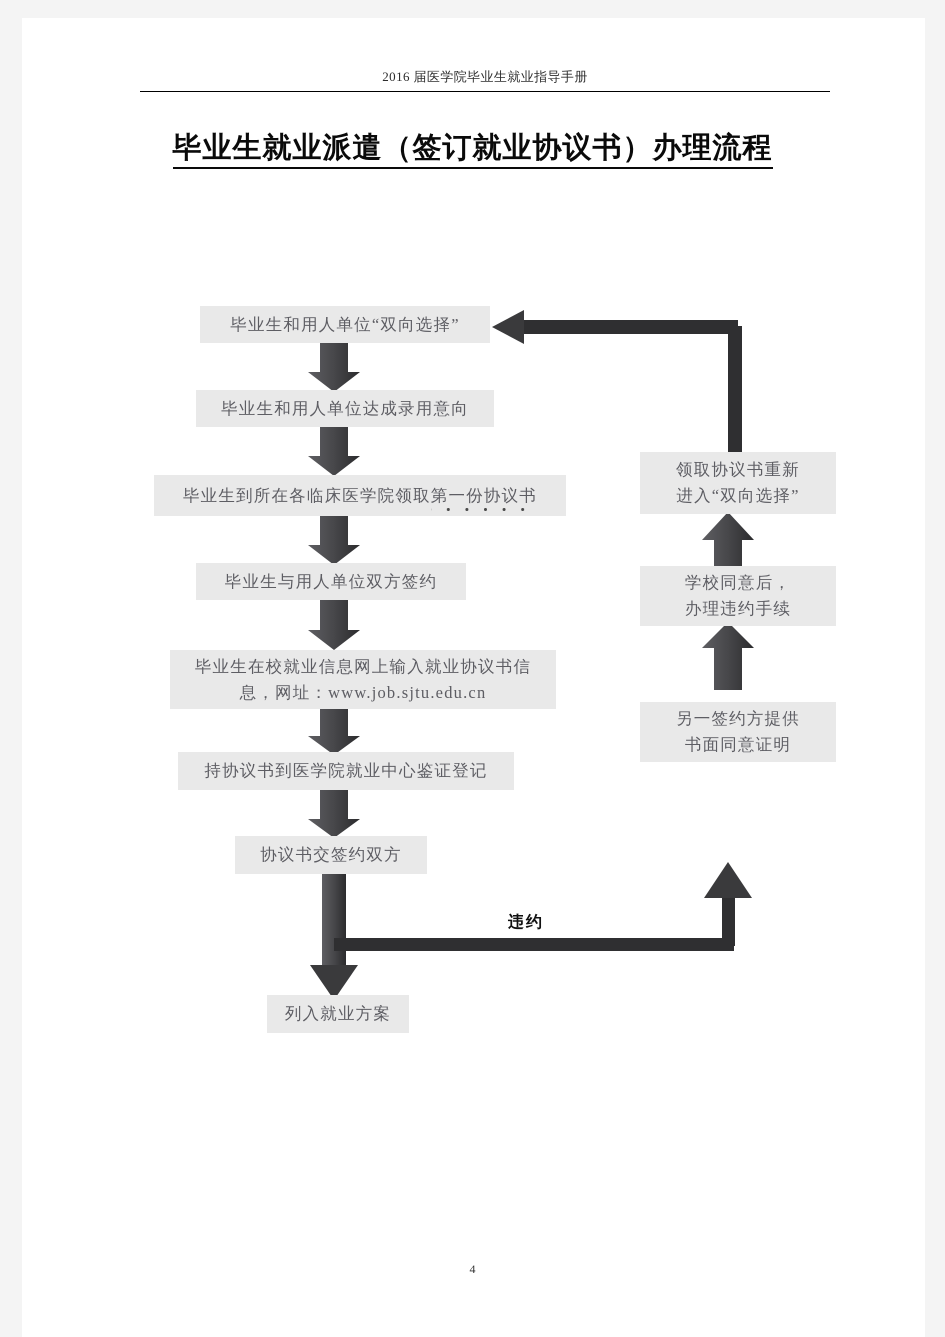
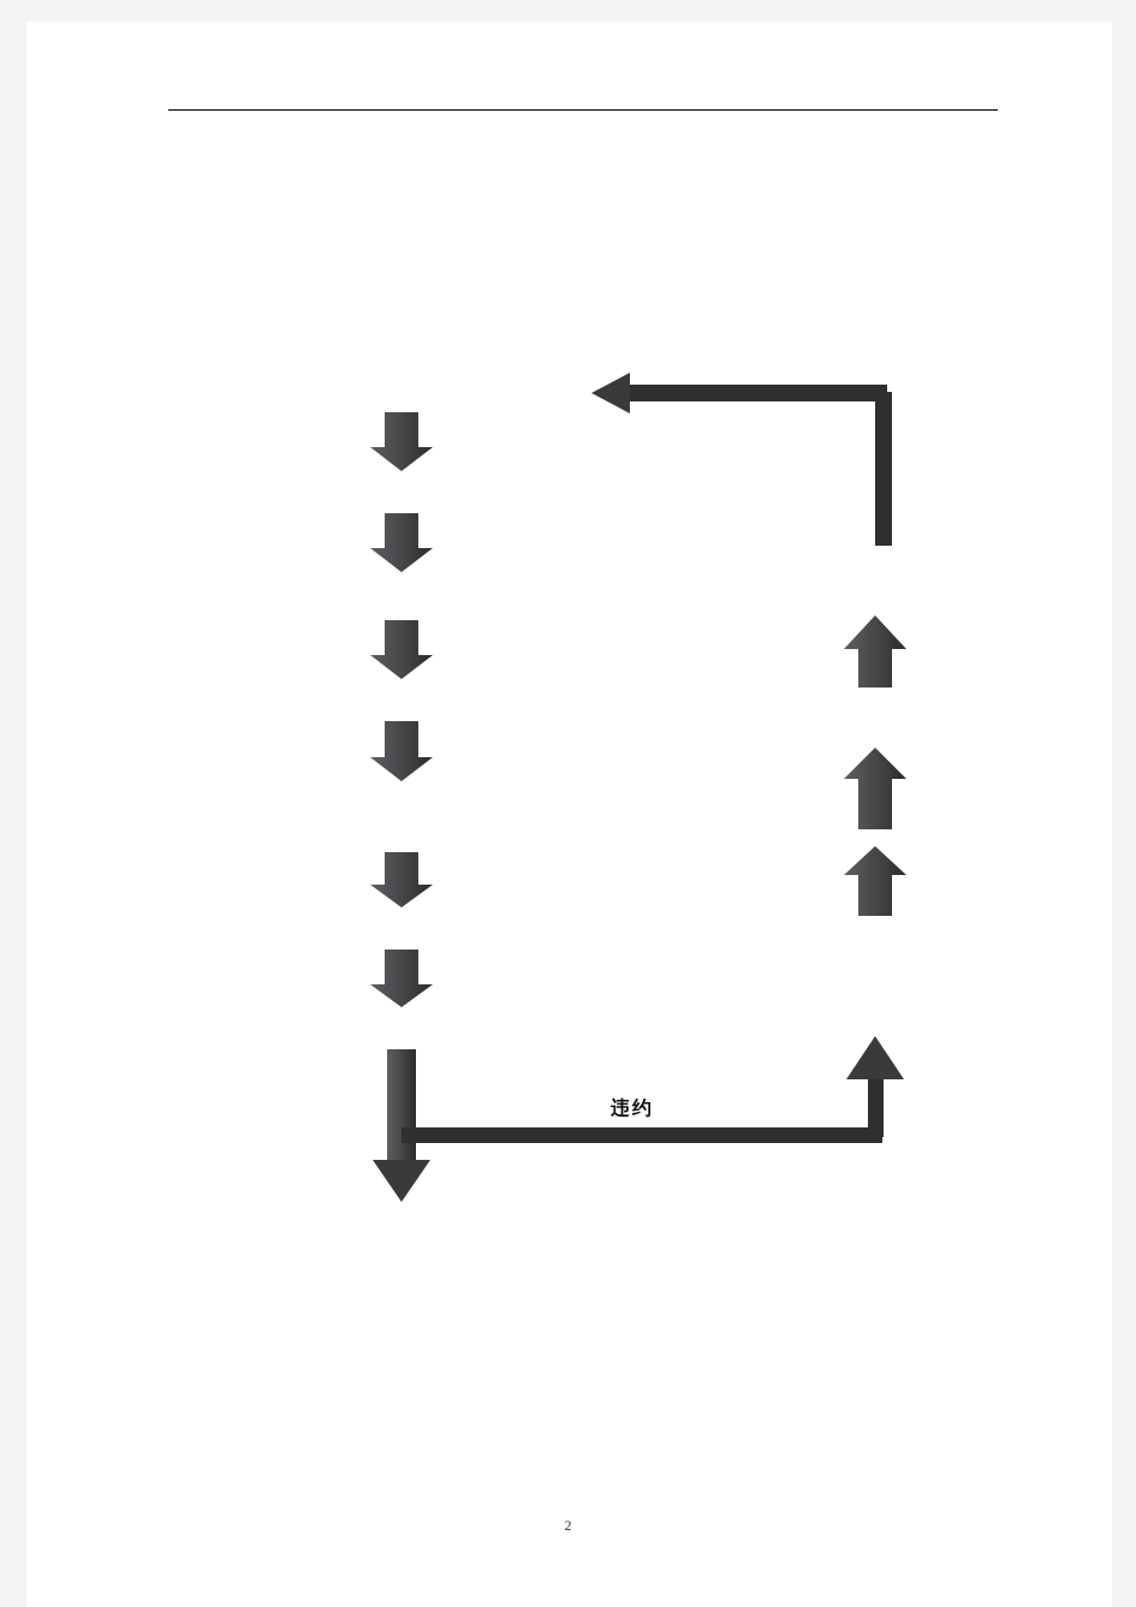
- 2016 届医学院毕业生就业指导手册
- 毕业生就业派遣（签订就业协议书）办理流程
- 毕业生和用人单位“双向选择”
- 毕业生和用人单位达成录用意向
- 毕业生到所在各临床医学院领取第一份协议书
- 毕业生与用人单位双方签约
- 毕业生在校就业信息网上输入就业协议书信
- 息，网址：www.job.sjtu.edu.cn
- 持协议书到医学院就业中心鉴证登记
- 协议书交签约双方
- 列入就业方案
- 领取协议书重新
- 进入“双向选择”
- 学校同意后，
- 办理违约手续
- 另一签约方提供
- 书面同意证明
  违约
- 4
+ 2
